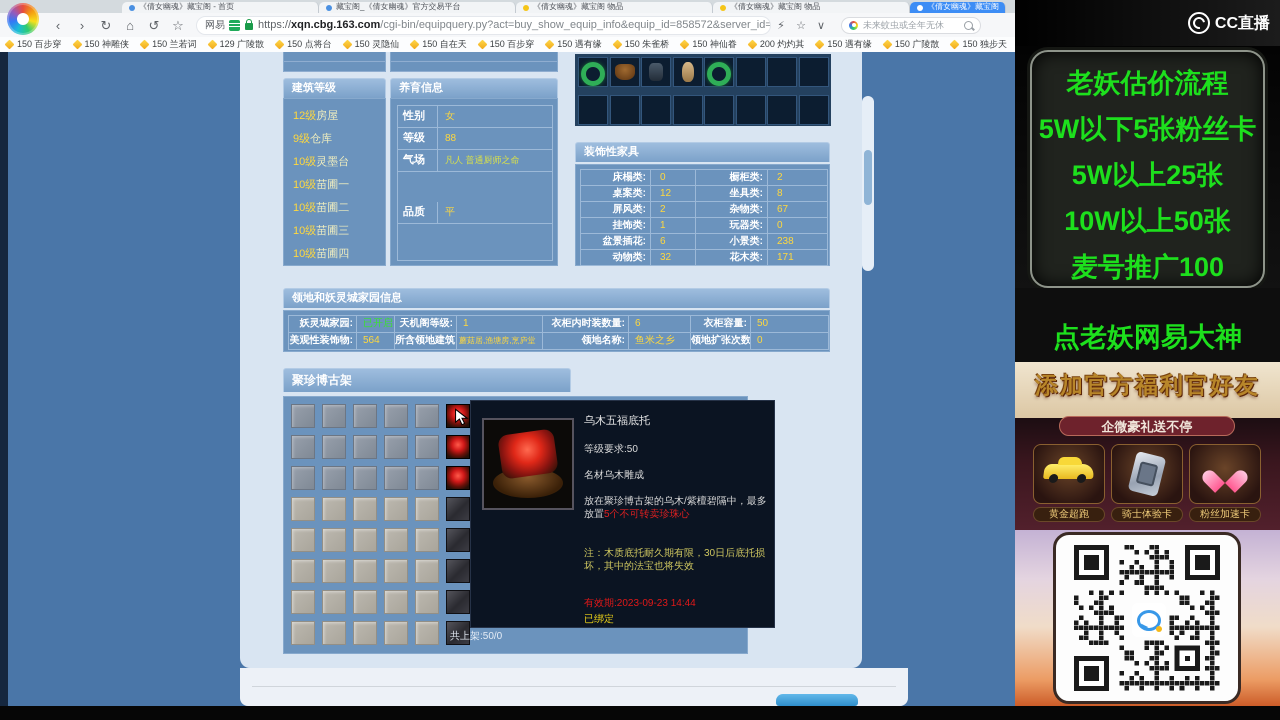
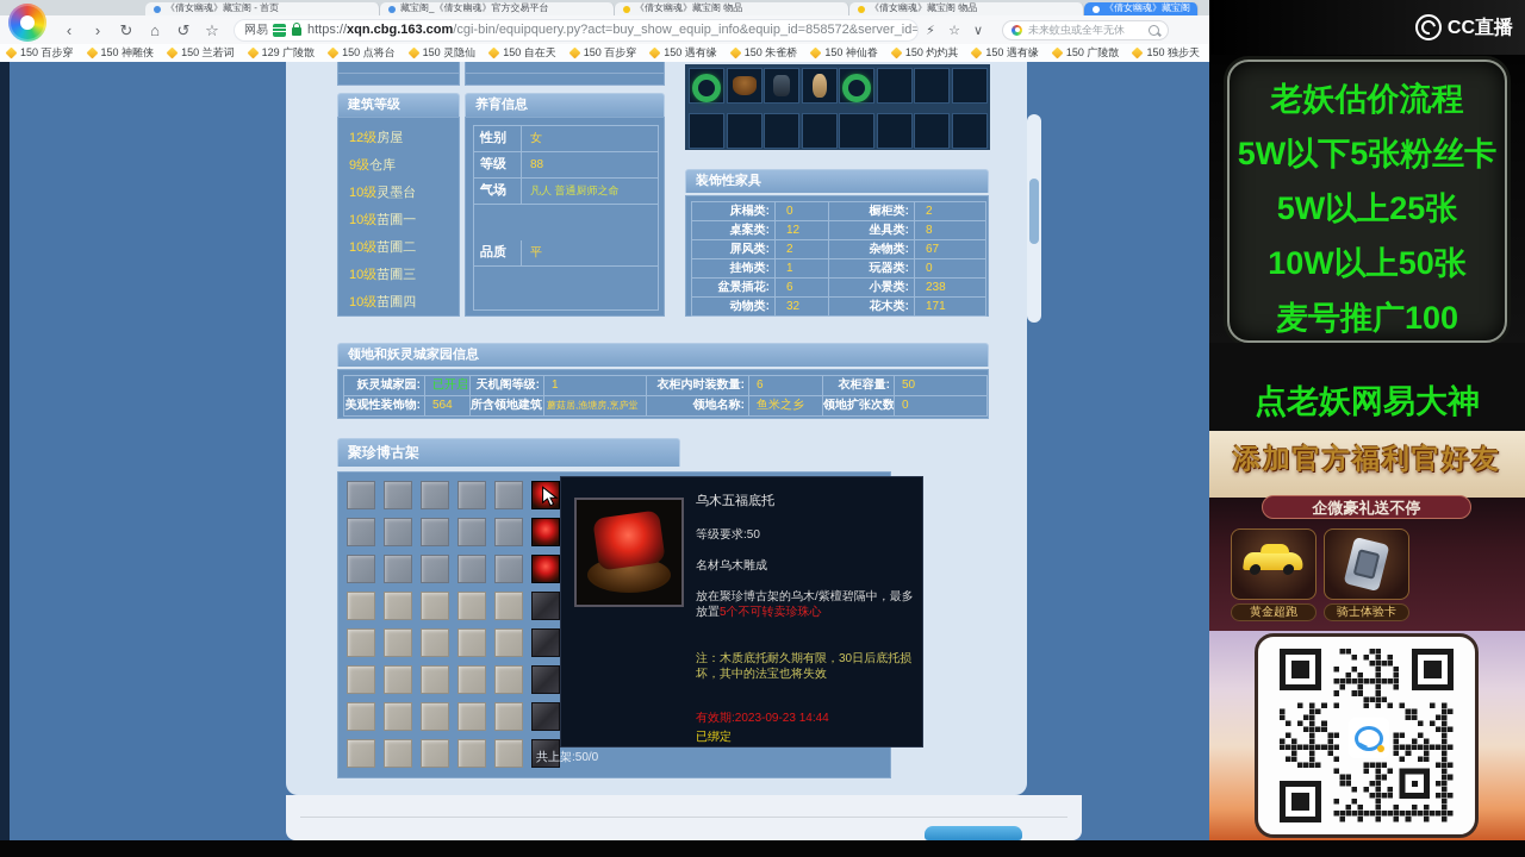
  《倩女幽魂》藏宝阁 - 首页
  藏宝阁_《倩女幽魂》官方交易平台
  《倩女幽魂》藏宝阁 物品
  《倩女幽魂》藏宝阁 物品
  《倩女幽魂》藏宝阁
  ‹
  ›
  ↻
  ⌂
  ↺
  ☆
  网易
  https://xqn.cbg.163.com/cgi-bin/equipquery.py?act=buy_show_equip_info&equip_id=858572&server_id=
  ⚡
  ☆
  ∨
  未来蚊虫或全年无休
  150 百步穿
  150 神雕侠
  150 兰若词
  129 广陵散
  150 点将台
  150 灵隐仙
  150 自在天
  150 百步穿
  150 遇有缘
  150 朱雀桥
  150 神仙眷
- 200 灼灼其
+ 150 灼灼其
  150 遇有缘
  150 广陵散
  150 独步天
  建筑等级
  12级房屋
  9级仓库
  10级灵墨台
  10级苗圃一
  10级苗圃二
  10级苗圃三
  10级苗圃四
  养育信息
  性别
  女
  等级
  88
  气场
  凡人 普通厨师之命
  品质
  平
  装饰性家具
  床榻类:
  0
  橱柜类:
  2
  桌案类:
  12
  坐具类:
  8
  屏风类:
  2
  杂物类:
  67
  挂饰类:
  1
  玩器类:
  0
  盆景插花:
  6
  小景类:
  238
  动物类:
  32
  花木类:
  171
  领地和妖灵城家园信息
  妖灵城家园:
  已开启
  天机阁等级:
  1
  衣柜内时装数量:
  6
  衣柜容量:
  50
  美观性装饰物:
  564
  所含领地建筑:
  蘑菇居,渔塘房,烹庐堂
  领地名称:
  鱼米之乡
  领地扩张次数
  0
  聚珍博古架
  共上架:50/0
  乌木五福底托
  等级要求:50
  名材乌木雕成
  放在聚珍博古架的乌木/紫檀碧隔中，最多放置5个不可转卖珍珠心
  注：木质底托耐久期有限，30日后底托损坏，其中的法宝也将失效
  有效期:2023-09-23 14:44
  已绑定
  CC直播
  老妖估价流程
  5W以下5张粉丝卡
  5W以上25张
  10W以上50张
  麦号推广100
  点老妖网易大神
  添加官方福利官好友
  企微豪礼送不停
  黄金超跑
  骑士体验卡
- 粉丝加速卡
